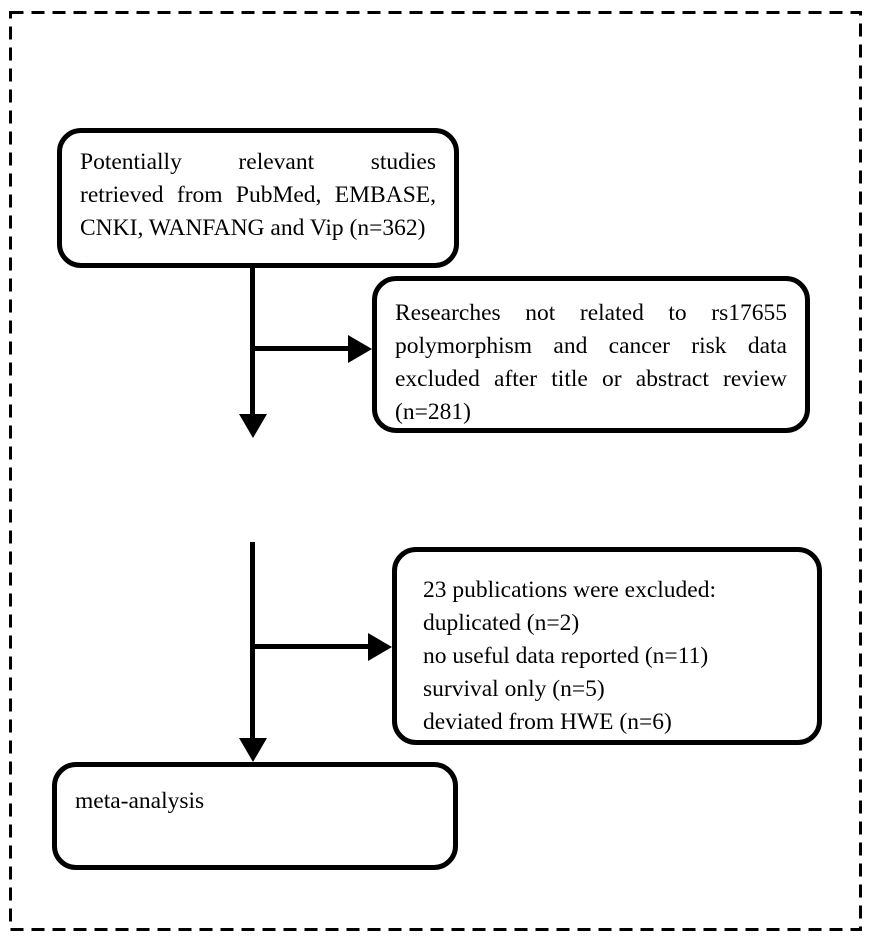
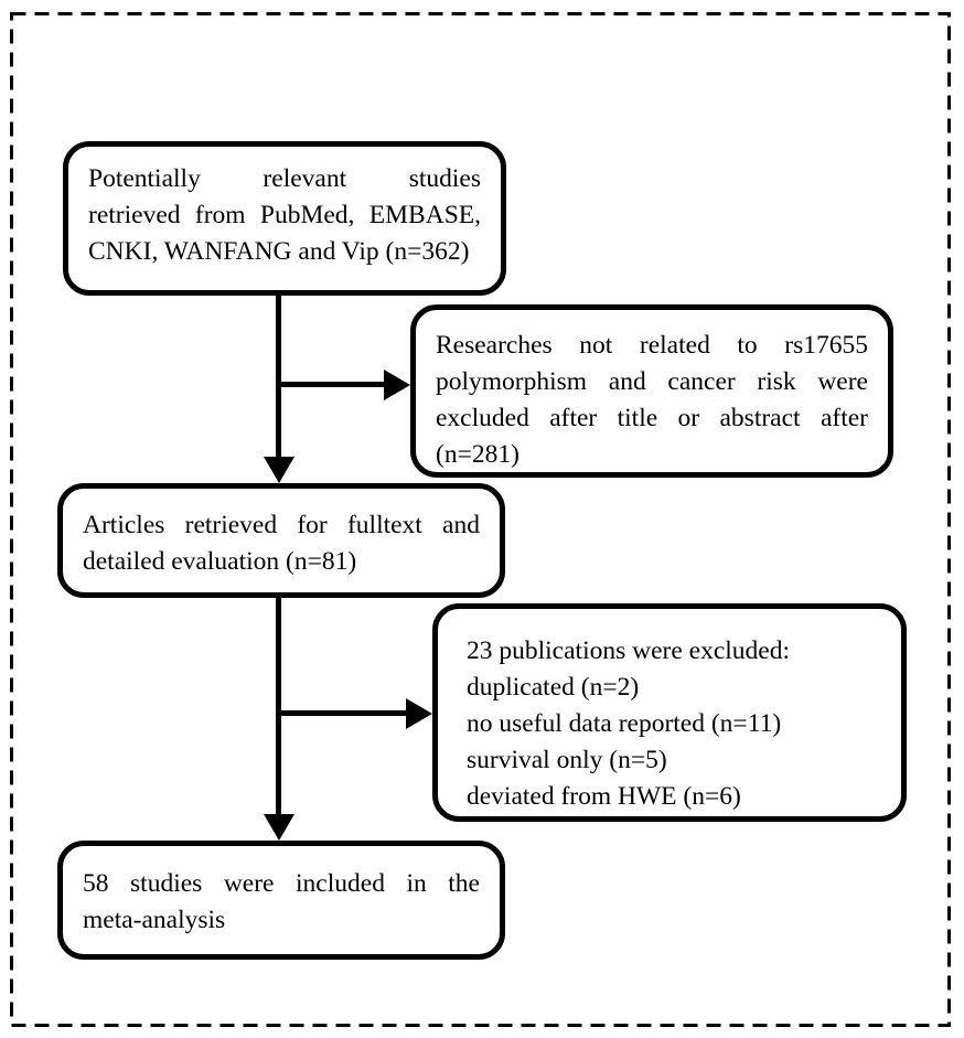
  Potentially relevant studies
  retrieved from PubMed, EMBASE,
  CNKI, WANFANG and Vip (n=362)
  Researches not related to rs17655
- polymorphism and cancer risk data
+ polymorphism and cancer risk were
- excluded after title or abstract review
+ excluded after title or abstract after
  (n=281)
+ Articles retrieved for fulltext and
+ detailed evaluation (n=81)
  23 publications were excluded:
  duplicated (n=2)
  no useful data reported (n=11)
  survival only (n=5)
  deviated from HWE (n=6)
+ 58 studies were included in the
  meta-analysis
